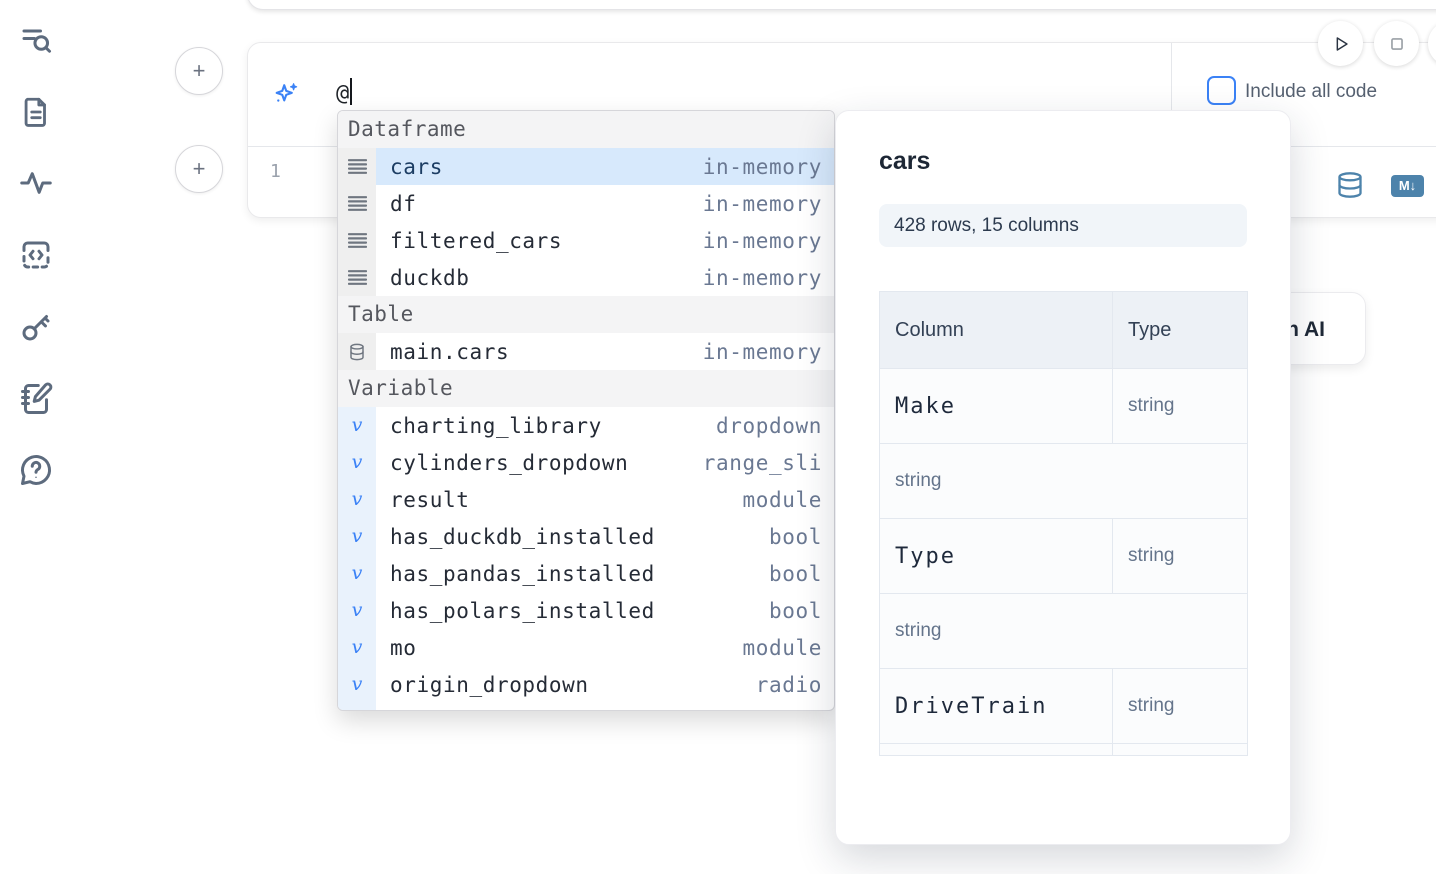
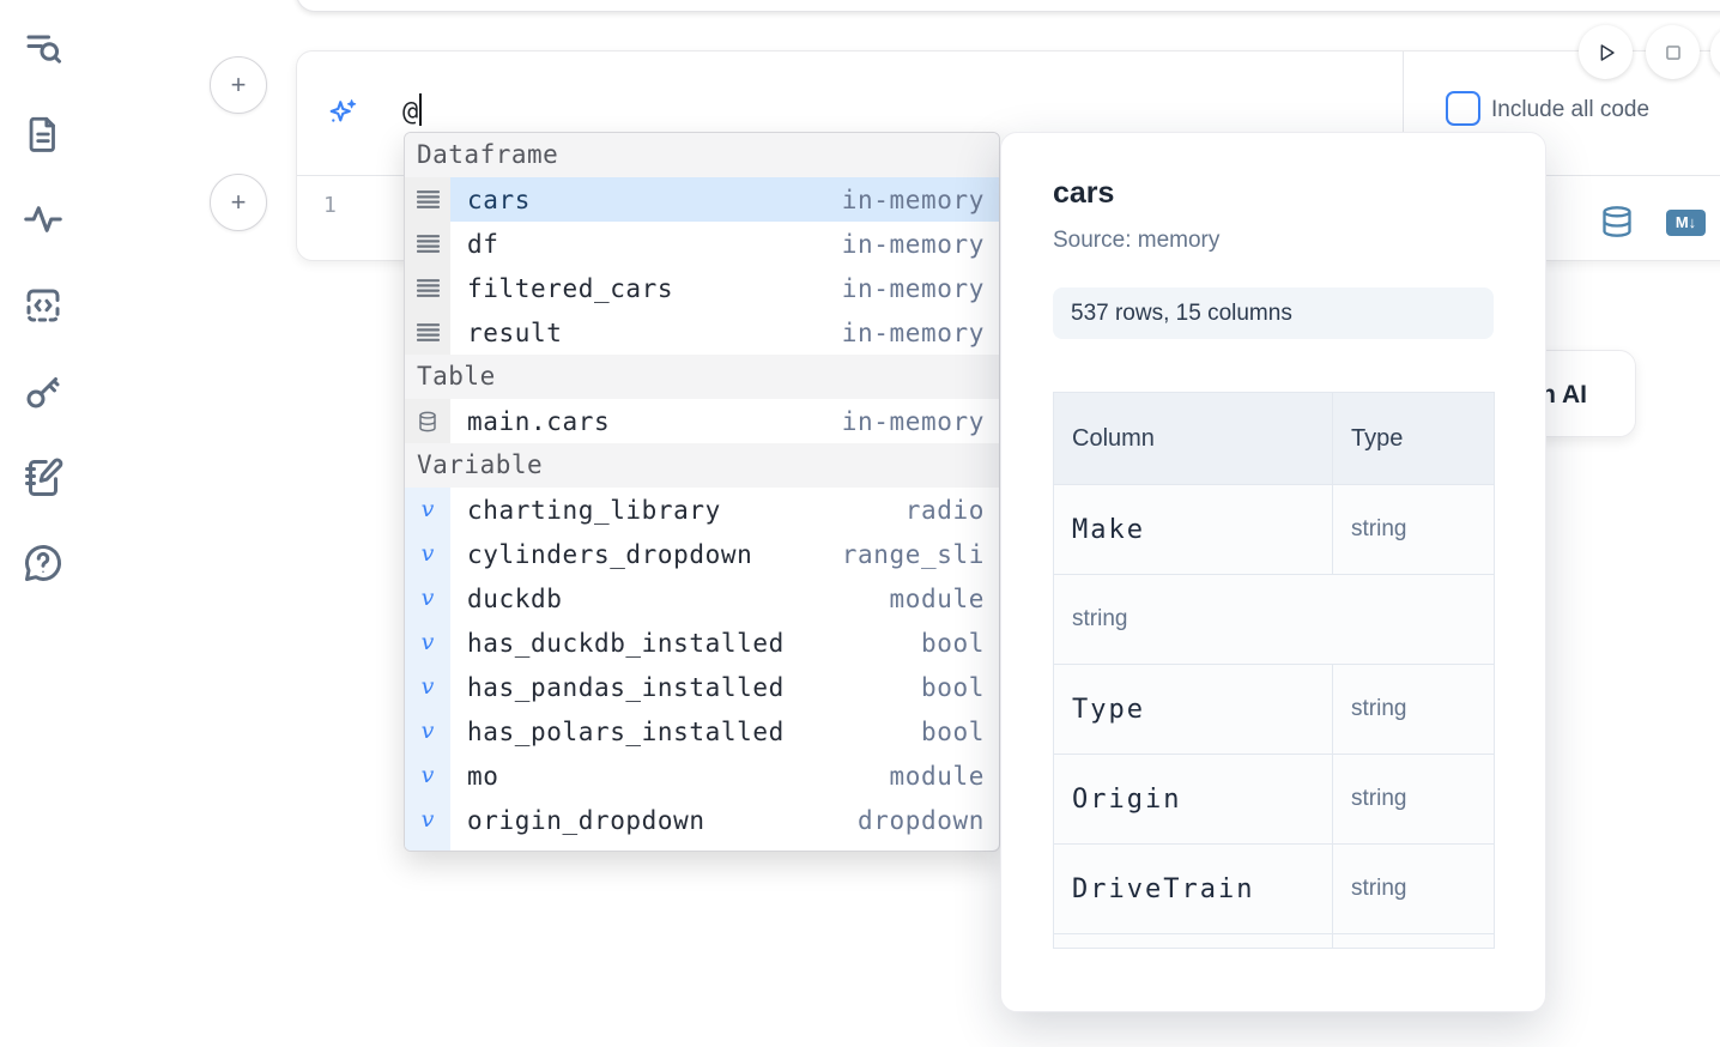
  +
  +
  @
  Include all code
  1
  M↓
  Dataframe
  cars
  in-memory
  df
  in-memory
  filtered_cars
  in-memory
- duckdb
+ result
  in-memory
  Table
  main.cars
  in-memory
  Variable
  v
  charting_library
- dropdown
+ radio
  v
  cylinders_dropdown
  range_sli
  v
- result
+ duckdb
  module
  v
  has_duckdb_installed
  bool
  v
  has_pandas_installed
  bool
  v
  has_polars_installed
  bool
  v
  mo
  module
  v
  origin_dropdown
- radio
+ dropdown
  cars
+ Source: memory
- 428 rows, 15 columns
+ 537 rows, 15 columns
  Column
  Type
  Make
  string
  string
  Type
  string
+ Origin
  string
  DriveTrain
  string
